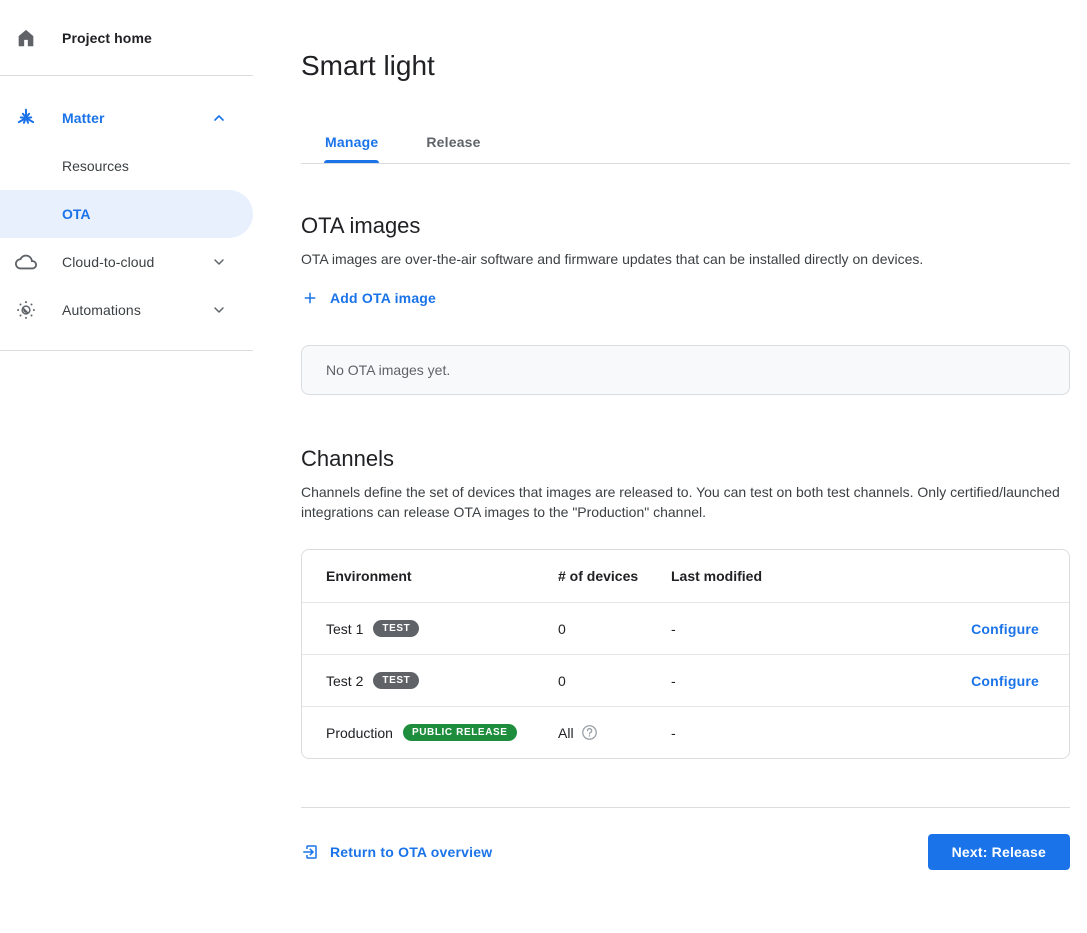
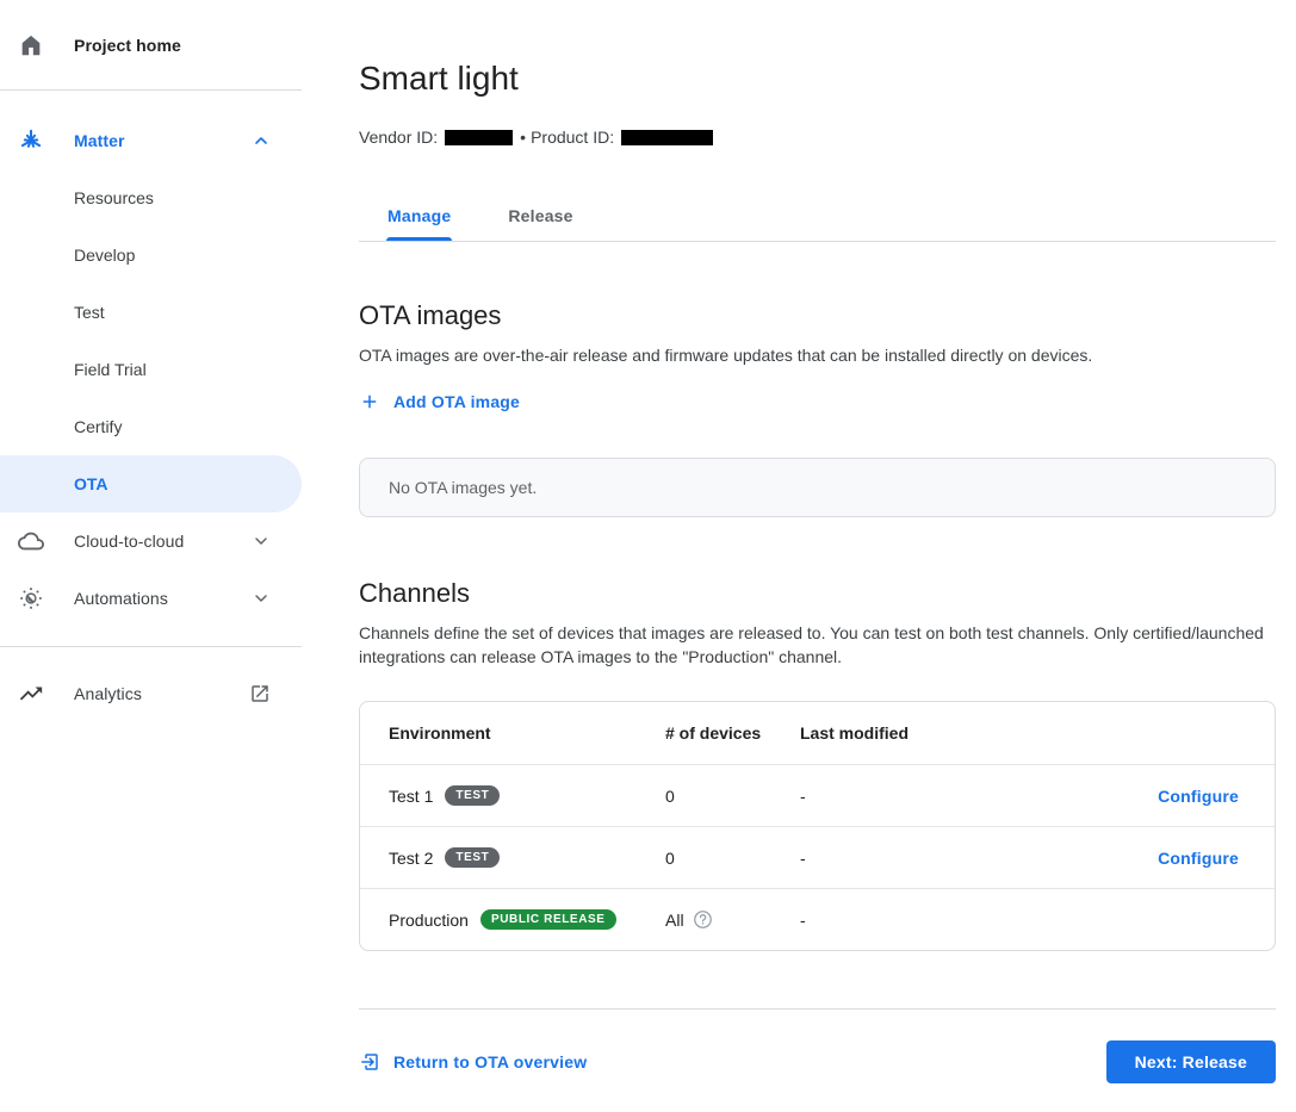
  Project home
  Matter
  Resources
+ Develop
+ Test
+ Field Trial
+ Certify
  OTA
  Cloud-to-cloud
  Automations
+ Analytics
  Smart light
+ Vendor ID:
+ •
+ Product ID:
  Manage
  Release
  OTA images
- OTA images are over-the-air software and firmware updates that can be installed directly on devices.
+ OTA images are over-the-air release and firmware updates that can be installed directly on devices.
  Add OTA image
  No OTA images yet.
  Channels
  Channels define the set of devices that images are released to. You can test on both test channels. Only certified/launched integrations can release OTA images to the "Production" channel.
  Environment
  # of devices
  Last modified
  Test 1
  TEST
  0
  -
  Configure
  Test 2
  TEST
  0
  -
  Configure
  Production
  PUBLIC RELEASE
  All
  -
  Return to OTA overview
  Next: Release
